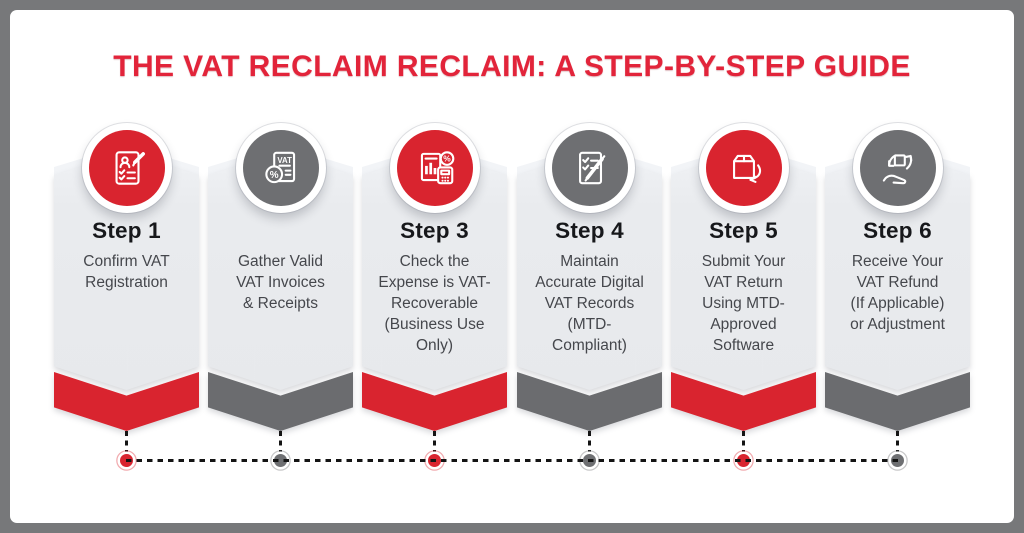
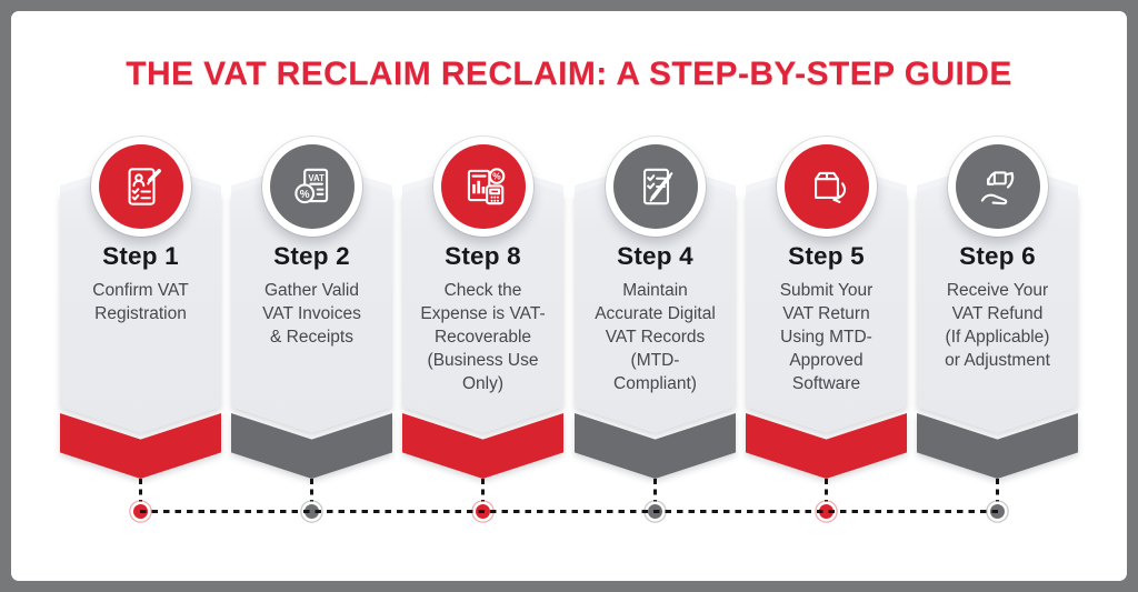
  THE VAT RECLAIM RECLAIM: A STEP-BY-STEP GUIDE
  Step 1
  Confirm VAT
  Registration
  VAT
  %
+ Step 2
  Gather Valid
  VAT Invoices
  & Receipts
  %
- Step 3
+ Step 8
  Check the
  Expense is VAT-
  Recoverable
  (Business Use
  Only)
  Step 4
  Maintain
  Accurate Digital
  VAT Records
  (MTD-
  Compliant)
  Step 5
  Submit Your
  VAT Return
  Using MTD-
  Approved
  Software
  Step 6
  Receive Your
  VAT Refund
  (If Applicable)
  or Adjustment
